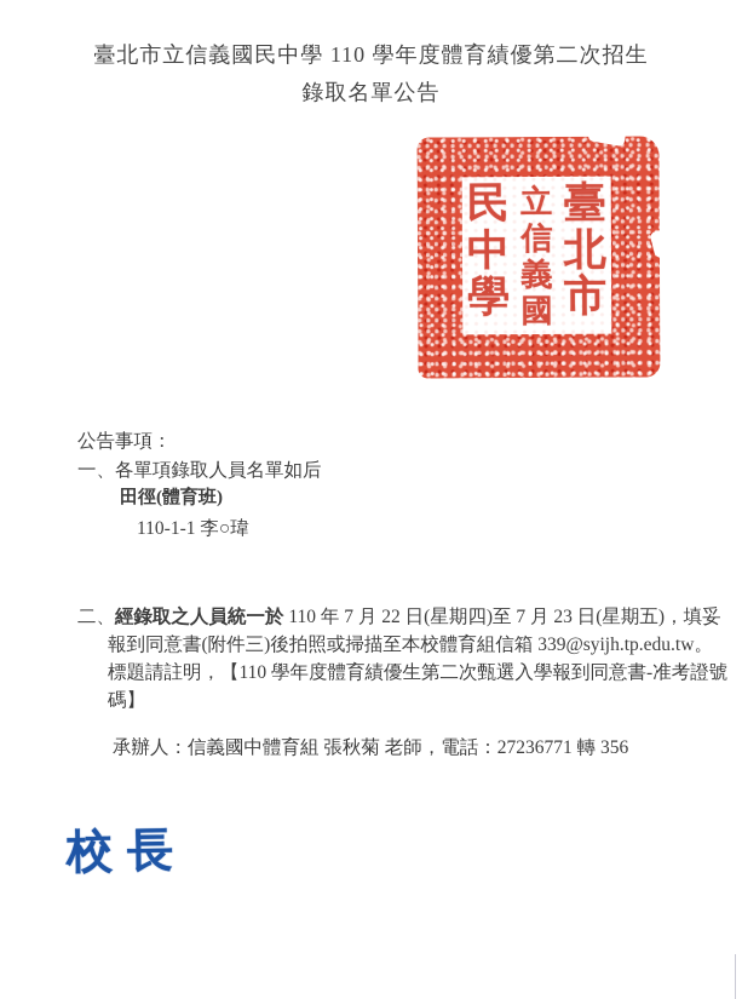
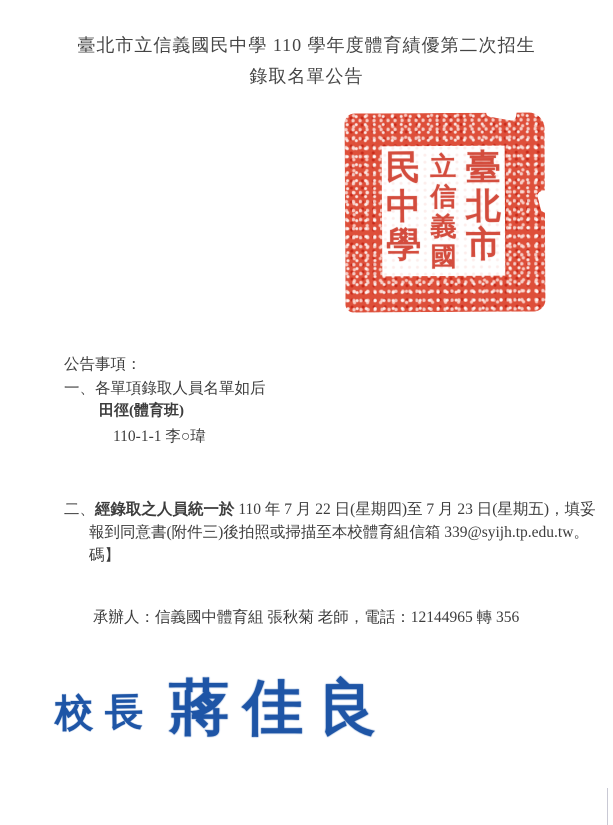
  臺北市立信義國民中學 110 學年度體育績優第二次招生
  錄取名單公告
  臺北市
  立信義國
  民中學
  公告事項：
  一、各單項錄取人員名單如后
  田徑(體育班)
  110-1-1 李○瑋
  二、經錄取之人員統一於 110 年 7 月 22 日(星期四)至 7 月 23 日(星期五)，填妥
  報到同意書(附件三)後拍照或掃描至本校體育組信箱 339@syijh.tp.edu.tw。
- 標題請註明，【110 學年度體育績優生第二次甄選入學報到同意書-准考證號
  碼】
- 承辦人：信義國中體育組 張秋菊 老師，電話：27236771 轉 356
+ 承辦人：信義國中體育組 張秋菊 老師，電話：12144965 轉 356
  校長
+ 蔣佳良
